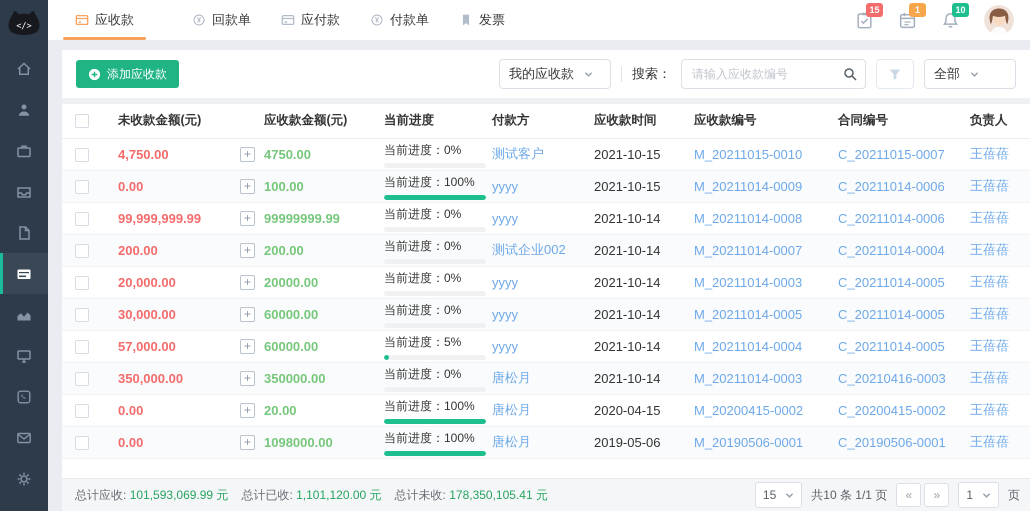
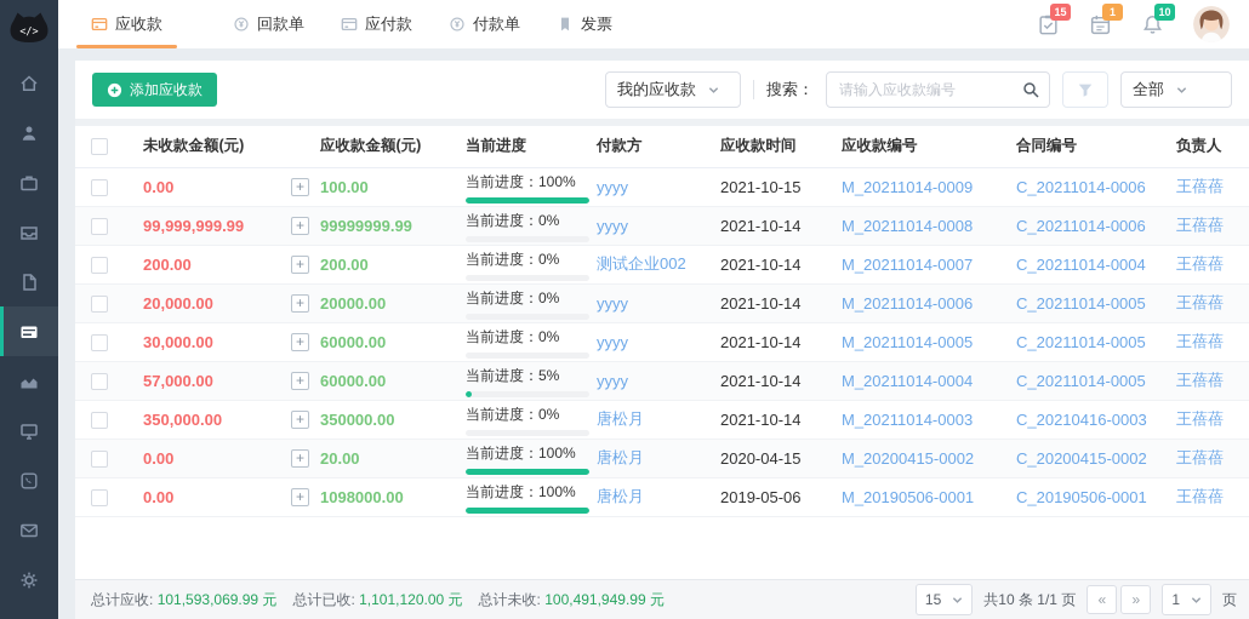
  </>
  应收款
  回款单
  应付款
  付款单
  发票
  15
  1
  10
  添加应收款
  我的应收款
  搜索：
  请输入应收款编号
  全部
  	未收款金额(元)		应收款金额(元)	当前进度	付款方	应收款时间	应收款编号	合同编号	负责人
- 	4,750.00	+	4750.00	当前进度：0%	测试客户	2021-10-15	M_20211015-0010	C_20211015-0007	王蓓蓓
  	0.00	+	100.00	当前进度：100%	yyyy	2021-10-15	M_20211014-0009	C_20211014-0006	王蓓蓓
  	99,999,999.99	+	99999999.99	当前进度：0%	yyyy	2021-10-14	M_20211014-0008	C_20211014-0006	王蓓蓓
  	200.00	+	200.00	当前进度：0%	测试企业002	2021-10-14	M_20211014-0007	C_20211014-0004	王蓓蓓
- 	20,000.00	+	20000.00	当前进度：0%	yyyy	2021-10-14	M_20211014-0003	C_20211014-0005	王蓓蓓
+ 	20,000.00	+	20000.00	当前进度：0%	yyyy	2021-10-14	M_20211014-0006	C_20211014-0005	王蓓蓓
  	30,000.00	+	60000.00	当前进度：0%	yyyy	2021-10-14	M_20211014-0005	C_20211014-0005	王蓓蓓
  	57,000.00	+	60000.00	当前进度：5%	yyyy	2021-10-14	M_20211014-0004	C_20211014-0005	王蓓蓓
  	350,000.00	+	350000.00	当前进度：0%	唐松月	2021-10-14	M_20211014-0003	C_20210416-0003	王蓓蓓
  	0.00	+	20.00	当前进度：100%	唐松月	2020-04-15	M_20200415-0002	C_20200415-0002	王蓓蓓
  	0.00	+	1098000.00	当前进度：100%	唐松月	2019-05-06	M_20190506-0001	C_20190506-0001	王蓓蓓
  总计应收: 101,593,069.99 元
  总计已收: 1,101,120.00 元
- 总计未收: 178,350,105.41 元
+ 总计未收: 100,491,949.99 元
  15
  共10 条 1/1 页
  «
  »
  1
  页
